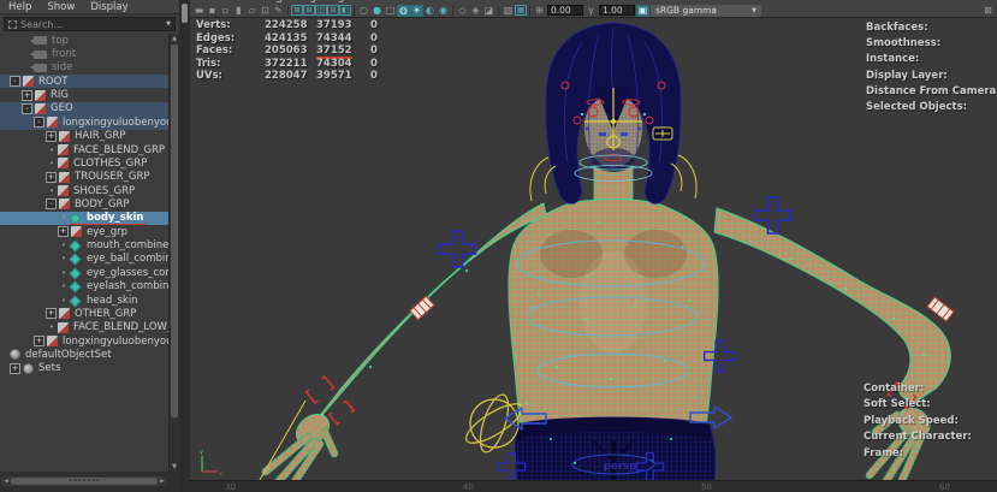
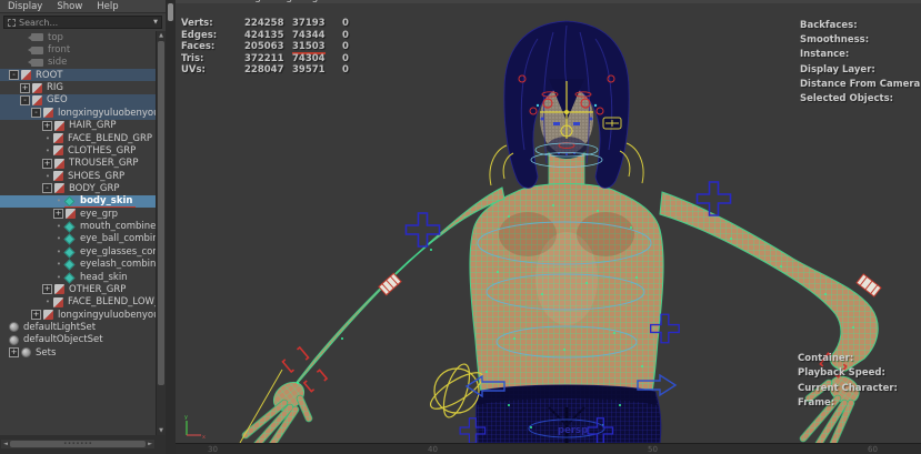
- Help
+ Display
  Show
- Display
+ Help
  Search...
  top
  front
  side
  -
  ROOT
  +
  RIG
  -
  GEO
  -
  +
  HAIR_GRP
  •
  FACE_BLEND_GRP
  •
  CLOTHES_GRP
  +
  TROUSER_GRP
  •
  SHOES_GRP
  -
  BODY_GRP
  •
  body_skin
  +
  eye_grp
  •
  mouth_combine
  •
  eye_ball_combi
  •
  eye_glasses_co
  •
  eyelash_combin
  •
  head_skin
  +
  OTHER_GRP
  •
  FACE_BLEND_LOW
  +
+ defaultLightSet
  defaultObjectSet
  +
  Sets
- ▬
- ▪
- ▫
- ▮
- ▱
- ⊡
- ✎
- ○
- ●
- □
- ◍
- ☀
- ◐
- ◉
- ◇
- ◈
- ◪
- ▨
- ⊕
- 0.00
- γ
- 1.00
- ▣
- sRGB gamma
- ⊠
  Verts:
  224258
  37193
  0
  Edges:
  424135
  74344
  0
  Faces:
  205063
- 37152
+ 31503
  0
  Tris:
  372211
  74304
  0
  UVs:
  228047
  39571
  0
  Backfaces:
  Smoothness:
  Instance:
  Display Layer:
  Distance From Camera
  Selected Objects:
  Container:
- Soft Select:
  Playback Speed:
  Current Character:
  Frame:
  persp
  30
  40
  50
  60
